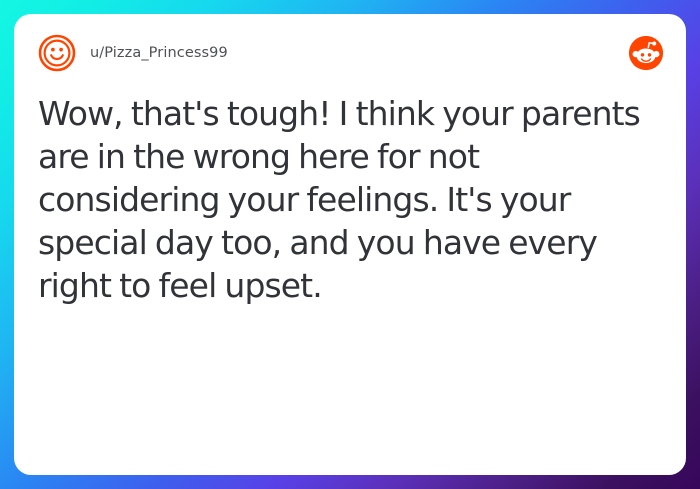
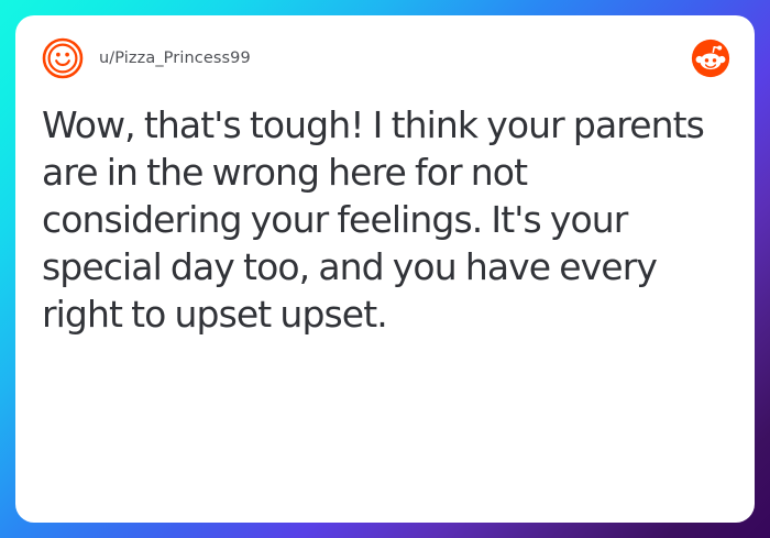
  u/Pizza_Princess99
- Wow, that's tough! I think your parents are in the wrong here for not considering your feelings. It's your special day too, and you have every right to feel upset.
+ Wow, that's tough! I think your parents are in the wrong here for not considering your feelings. It's your special day too, and you have every right to upset upset.
